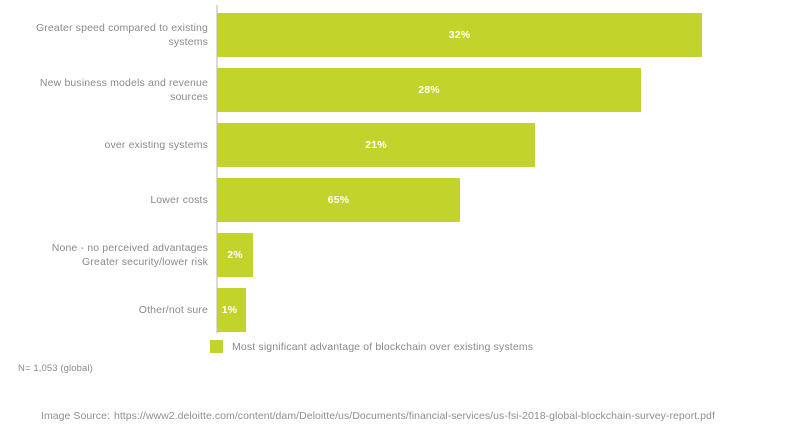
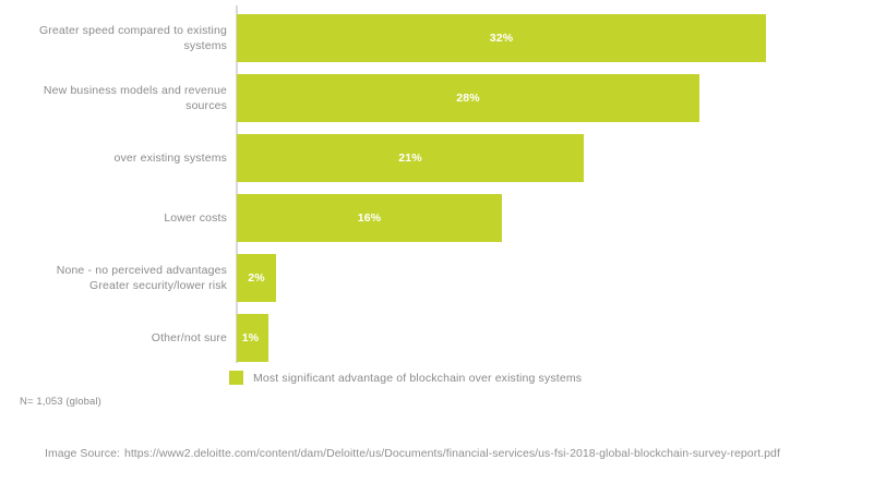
  Greater speed compared to existing systems
  32%
  New business models and revenue sources
  28%
  over existing systems
  21%
  Lower costs
- 65%
+ 16%
  None - no perceived advantages
  Greater security/lower risk
  2%
  Other/not sure
  1%
  Most significant advantage of blockchain over existing systems
  N= 1,053 (global)
  Image Source: https://www2.deloitte.com/content/dam/Deloitte/us/Documents/financial-services/us-fsi-2018-global-blockchain-survey-report.pdf
